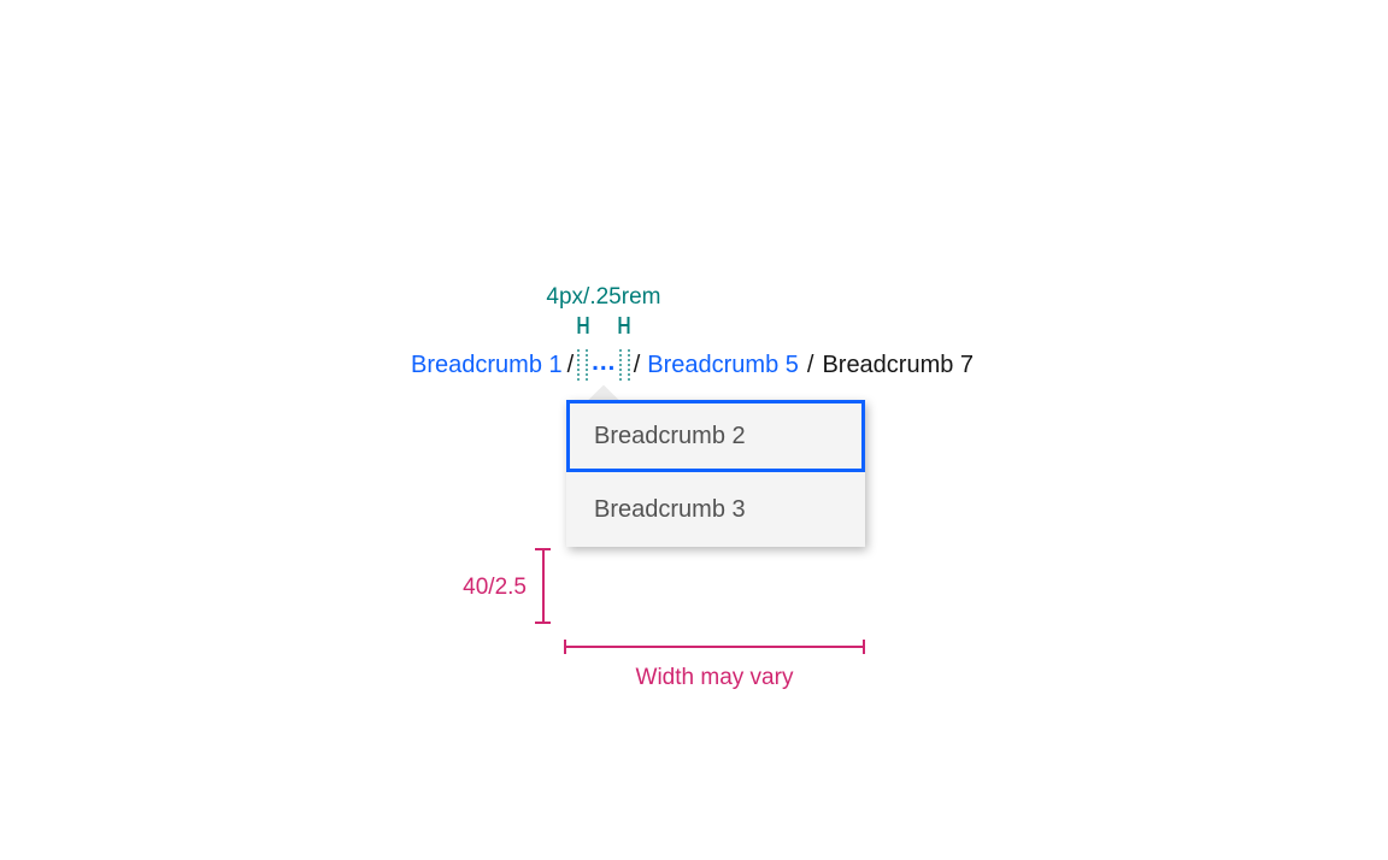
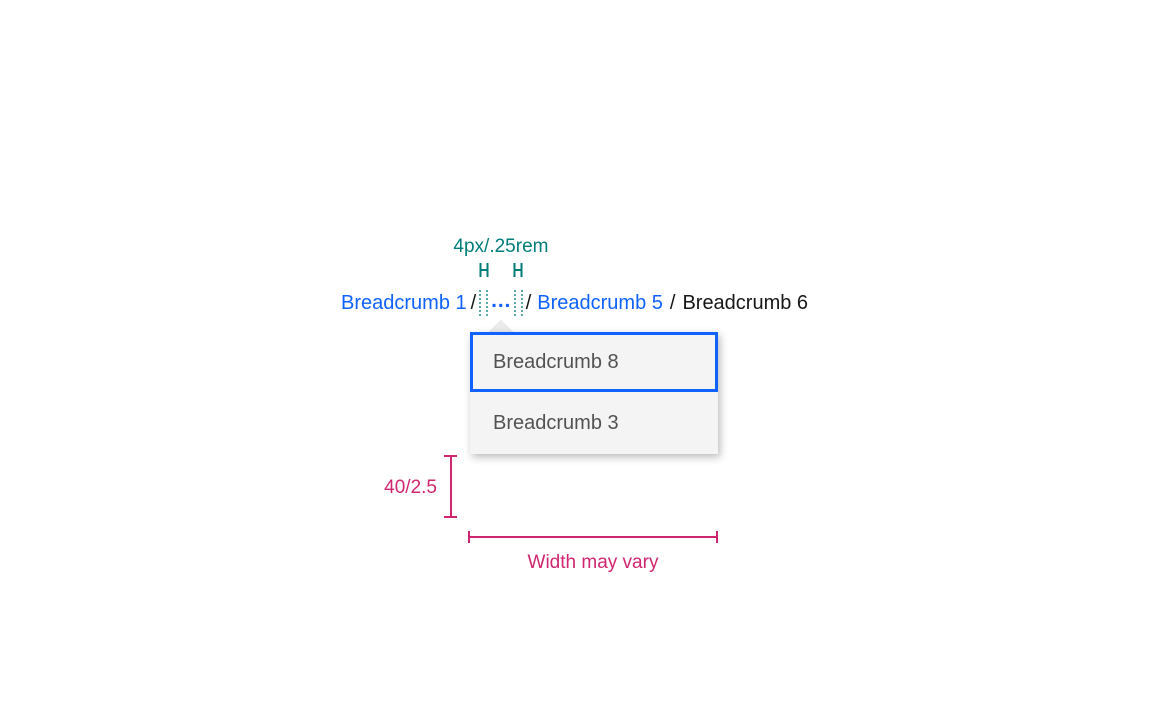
  Breadcrumb 1
  /
  4px/.25rem
  …
  /
  Breadcrumb 5
  /
- Breadcrumb 7
+ Breadcrumb 6
- Breadcrumb 2
+ Breadcrumb 8
  Breadcrumb 3
  40/2.5
  Width may vary
